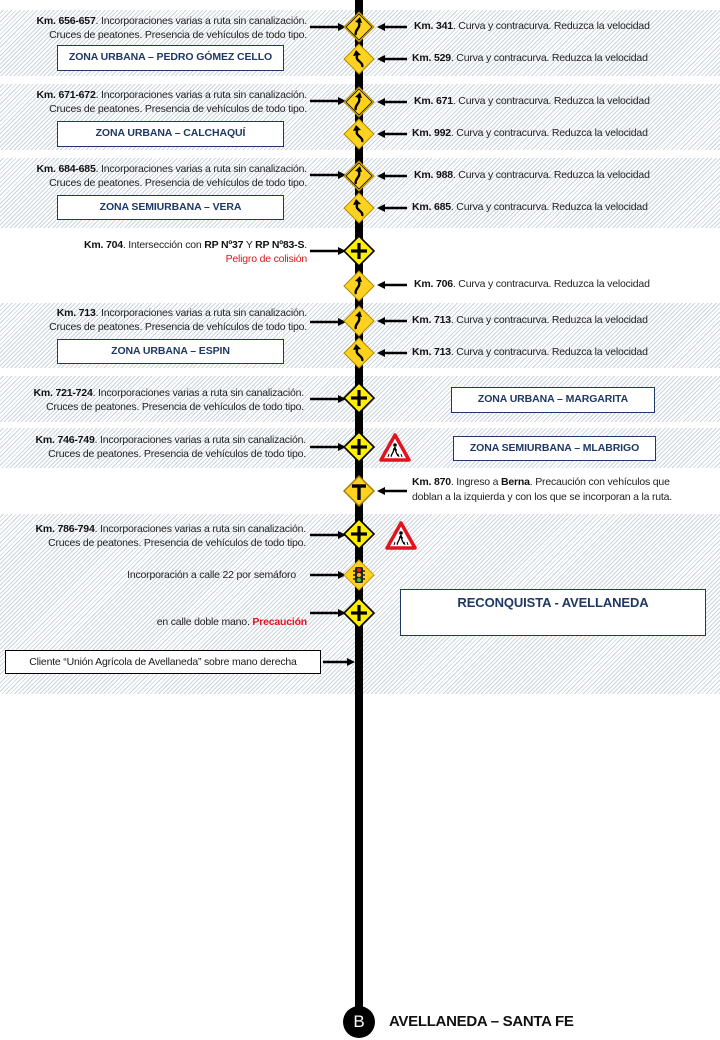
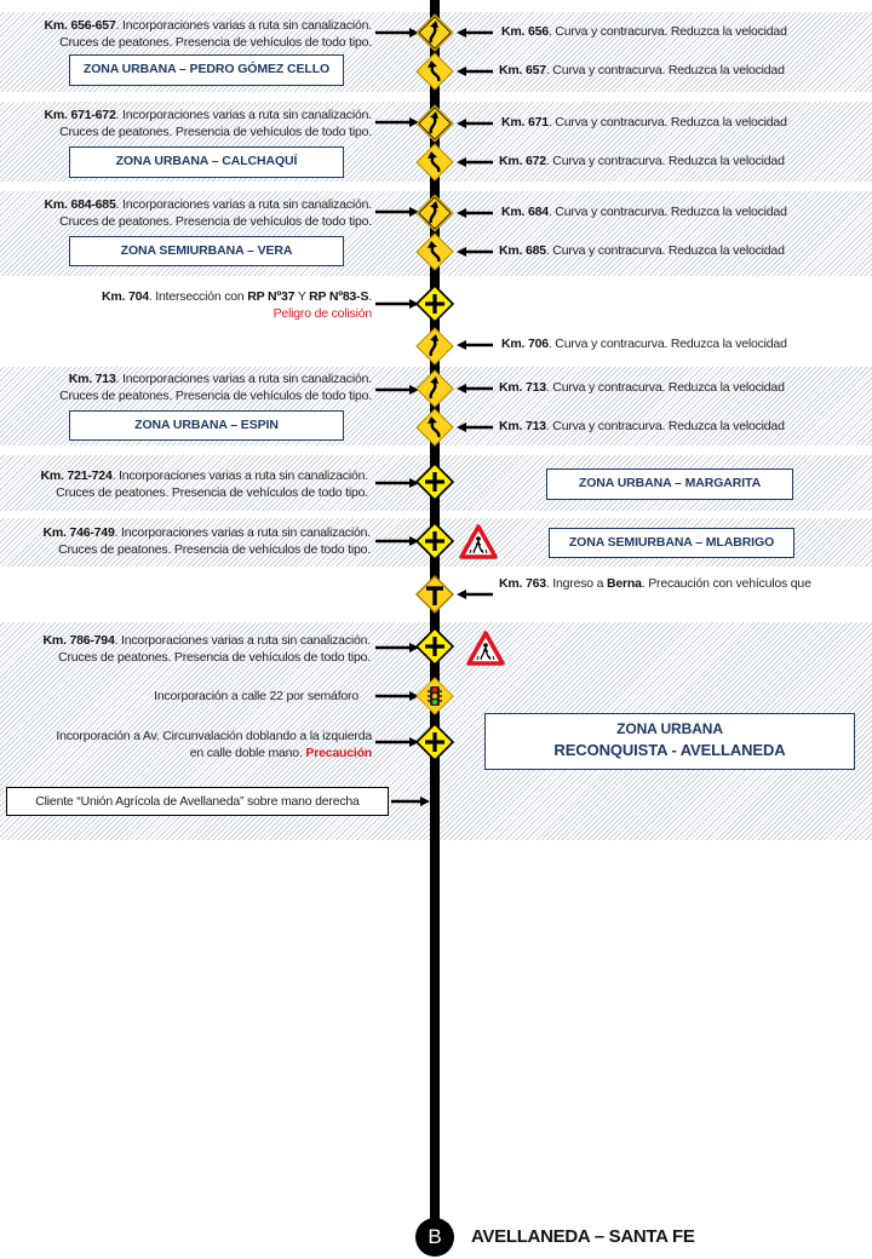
  Km. 656-657. Incorporaciones varias a ruta sin canalización.
  Cruces de peatones. Presencia de vehículos de todo tipo.
  ZONA URBANA – PEDRO GÓMEZ CELLO
- Km. 341. Curva y contracurva. Reduzca la velocidad
+ Km. 656. Curva y contracurva. Reduzca la velocidad
- Km. 529. Curva y contracurva. Reduzca la velocidad
+ Km. 657. Curva y contracurva. Reduzca la velocidad
  Km. 671-672. Incorporaciones varias a ruta sin canalización.
  Cruces de peatones. Presencia de vehículos de todo tipo.
  ZONA URBANA – CALCHAQUÍ
  Km. 671. Curva y contracurva. Reduzca la velocidad
- Km. 992. Curva y contracurva. Reduzca la velocidad
+ Km. 672. Curva y contracurva. Reduzca la velocidad
  Km. 684-685. Incorporaciones varias a ruta sin canalización.
  Cruces de peatones. Presencia de vehículos de todo tipo.
  ZONA SEMIURBANA – VERA
- Km. 988. Curva y contracurva. Reduzca la velocidad
+ Km. 684. Curva y contracurva. Reduzca la velocidad
  Km. 685. Curva y contracurva. Reduzca la velocidad
  Km. 704. Intersección con RP Nº37 Y RP Nº83-S.
  Peligro de colisión
  Km. 706. Curva y contracurva. Reduzca la velocidad
  Km. 713. Incorporaciones varias a ruta sin canalización.
  Cruces de peatones. Presencia de vehículos de todo tipo.
  ZONA URBANA – ESPIN
  Km. 713. Curva y contracurva. Reduzca la velocidad
  Km. 713. Curva y contracurva. Reduzca la velocidad
  Km. 721-724. Incorporaciones varias a ruta sin canalización.
  Cruces de peatones. Presencia de vehículos de todo tipo.
  ZONA URBANA – MARGARITA
  Km. 746-749. Incorporaciones varias a ruta sin canalización.
  Cruces de peatones. Presencia de vehículos de todo tipo.
  ZONA SEMIURBANA – MLABRIGO
- Km. 870. Ingreso a Berna. Precaución con vehículos que
+ Km. 763. Ingreso a Berna. Precaución con vehículos que
- doblan a la izquierda y con los que se incorporan a la ruta.
  Km. 786-794. Incorporaciones varias a ruta sin canalización.
  Cruces de peatones. Presencia de vehículos de todo tipo.
  Incorporación a calle 22 por semáforo
+ Incorporación a Av. Circunvalación doblando a la izquierda
  en calle doble mano. Precaución
+ ZONA URBANA
  RECONQUISTA - AVELLANEDA
  Cliente “Unión Agrícola de Avellaneda” sobre mano derecha
  B
  AVELLANEDA – SANTA FE
